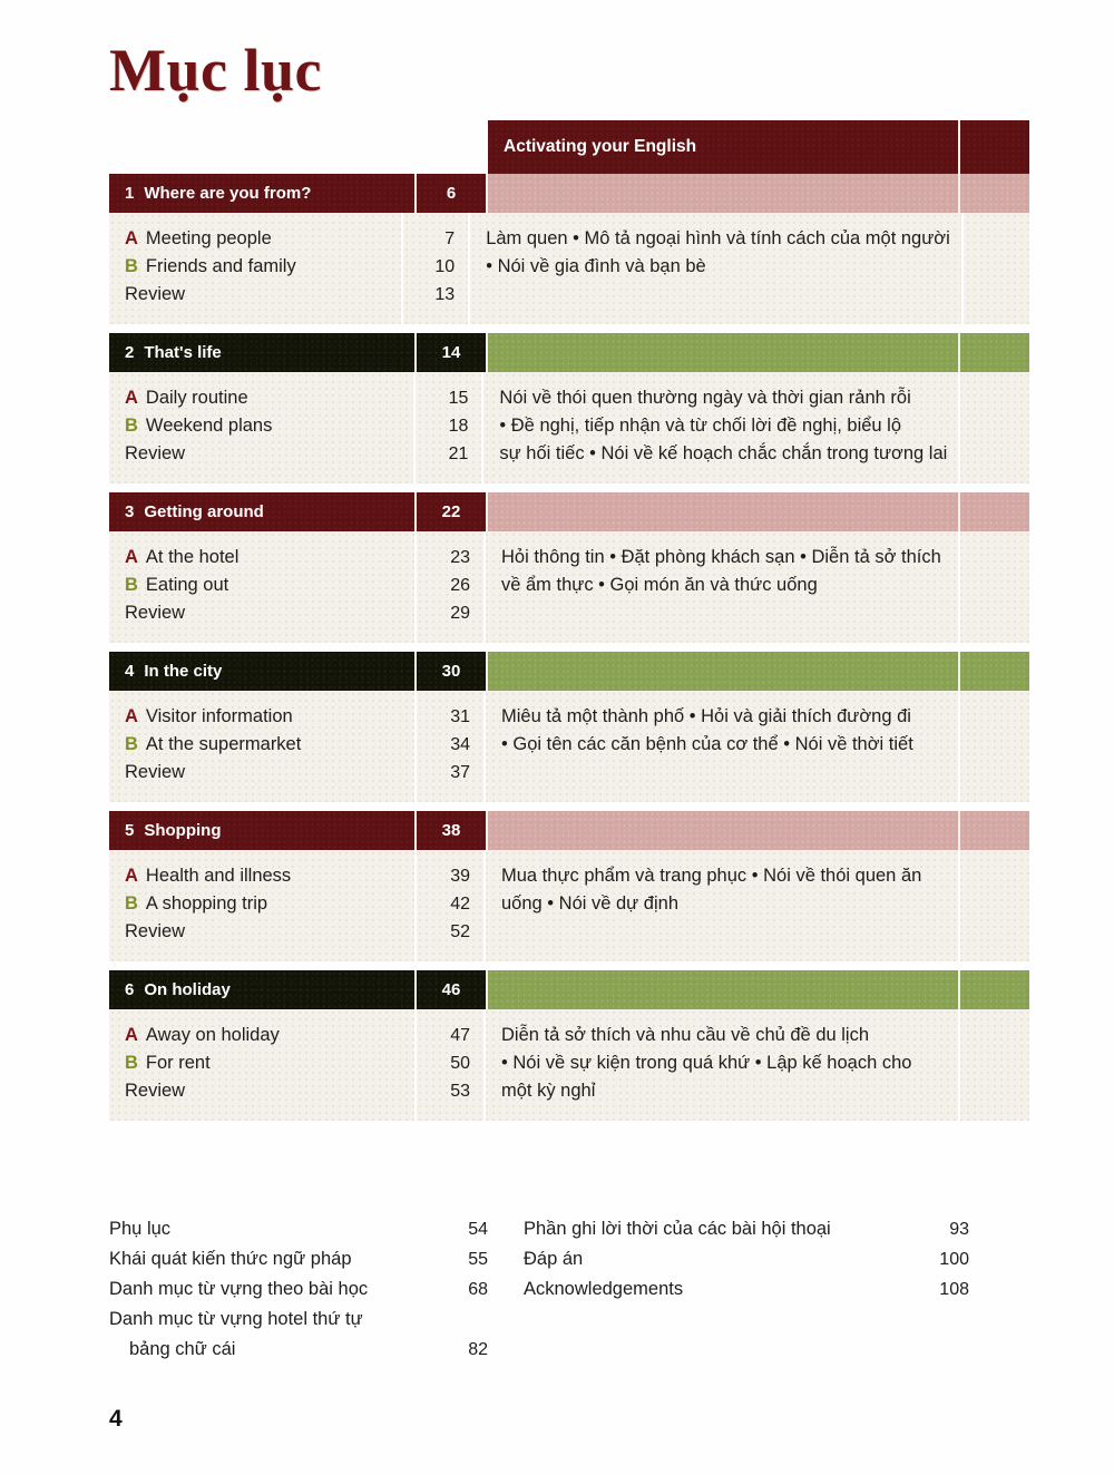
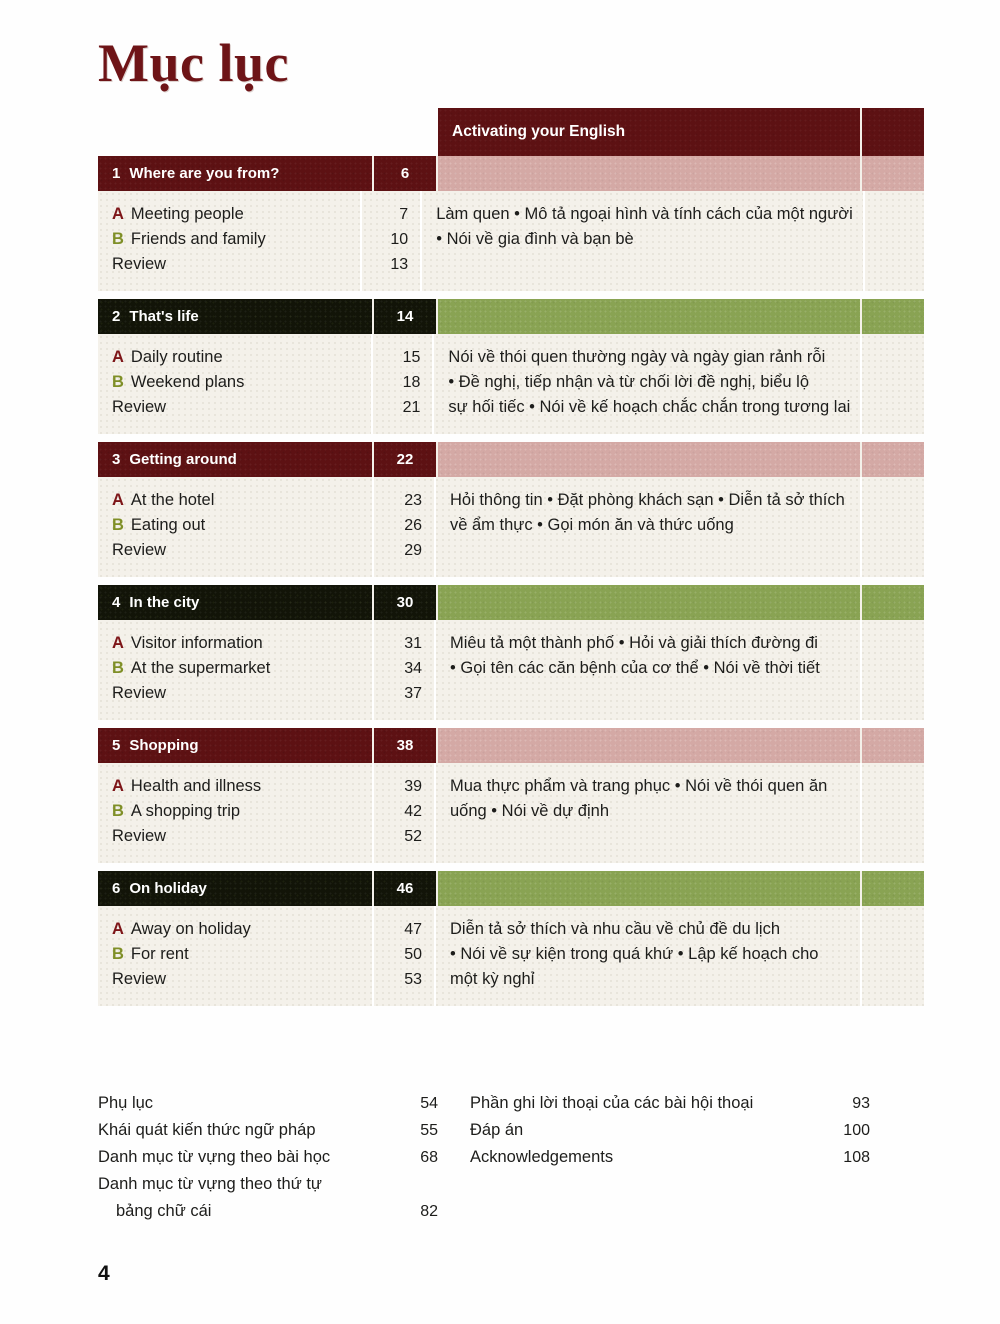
  Mục lục
  Activating your English
  1
  Where are you from?
  6
  A Meeting people
  B Friends and family
  Review
  7
  10
  13
  Làm quen • Mô tả ngoại hình và tính cách của một người
  • Nói về gia đình và bạn bè
  2
  That's life
  14
  A Daily routine
  B Weekend plans
  Review
  15
  18
  21
- Nói về thói quen thường ngày và thời gian rảnh rỗi
+ Nói về thói quen thường ngày và ngày gian rảnh rỗi
  • Đề nghị, tiếp nhận và từ chối lời đề nghị, biểu lộ
  sự hối tiếc • Nói về kế hoạch chắc chắn trong tương lai
  3
  Getting around
  22
  A At the hotel
  B Eating out
  Review
  23
  26
  29
  Hỏi thông tin • Đặt phòng khách sạn • Diễn tả sở thích
  về ẩm thực • Gọi món ăn và thức uống
  4
  In the city
  30
  A Visitor information
  B At the supermarket
  Review
  31
  34
  37
  Miêu tả một thành phố • Hỏi và giải thích đường đi
  • Gọi tên các căn bệnh của cơ thể • Nói về thời tiết
  5
  Shopping
  38
  A Health and illness
  B A shopping trip
  Review
  39
  42
  52
  Mua thực phẩm và trang phục • Nói về thói quen ăn
  uống • Nói về dự định
  6
  On holiday
  46
  A Away on holiday
  B For rent
  Review
  47
  50
  53
  Diễn tả sở thích và nhu cầu về chủ đề du lịch
  • Nói về sự kiện trong quá khứ • Lập kế hoạch cho
  một kỳ nghỉ
  Phụ lục
  54
  Khái quát kiến thức ngữ pháp
  55
  Danh mục từ vựng theo bài học
  68
- Danh mục từ vựng hotel thứ tự
+ Danh mục từ vựng theo thứ tự
  bảng chữ cái
  82
- Phần ghi lời thời của các bài hội thoại
+ Phần ghi lời thoại của các bài hội thoại
  93
  Đáp án
  100
  Acknowledgements
  108
  4
